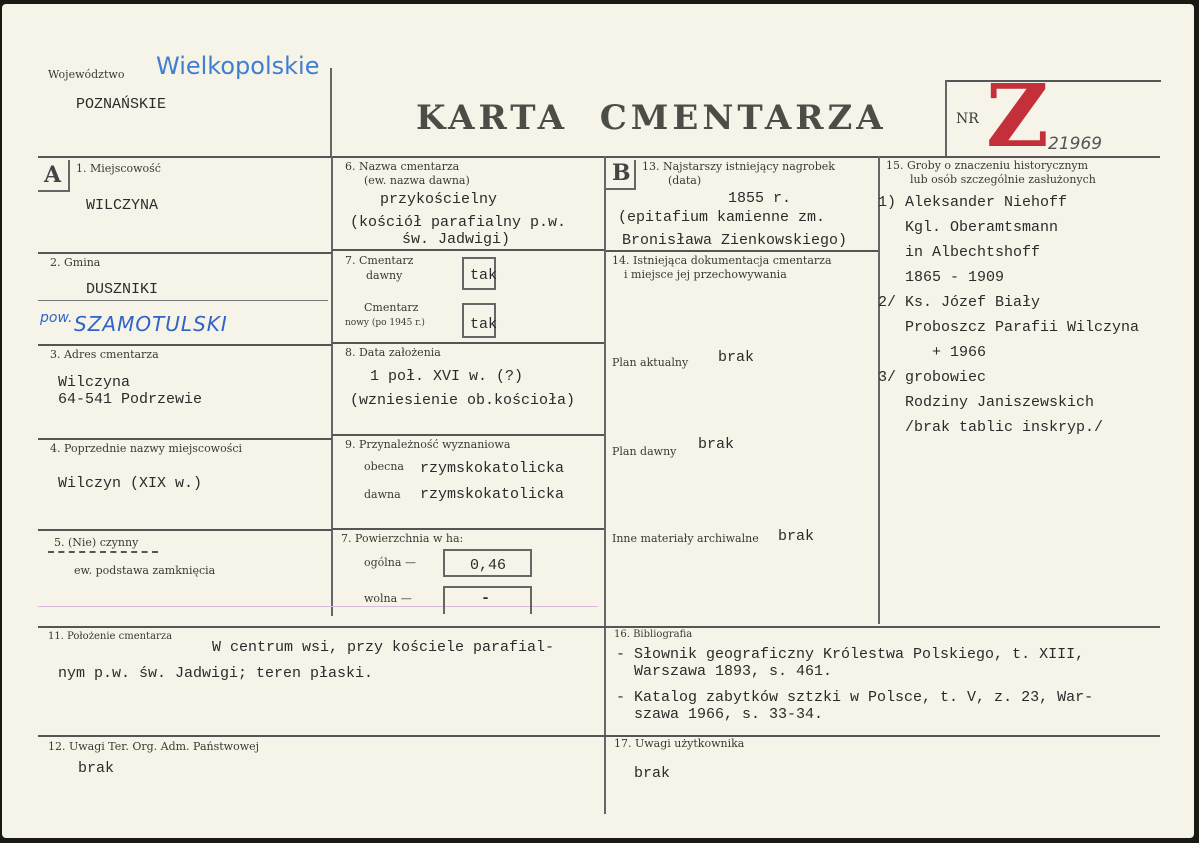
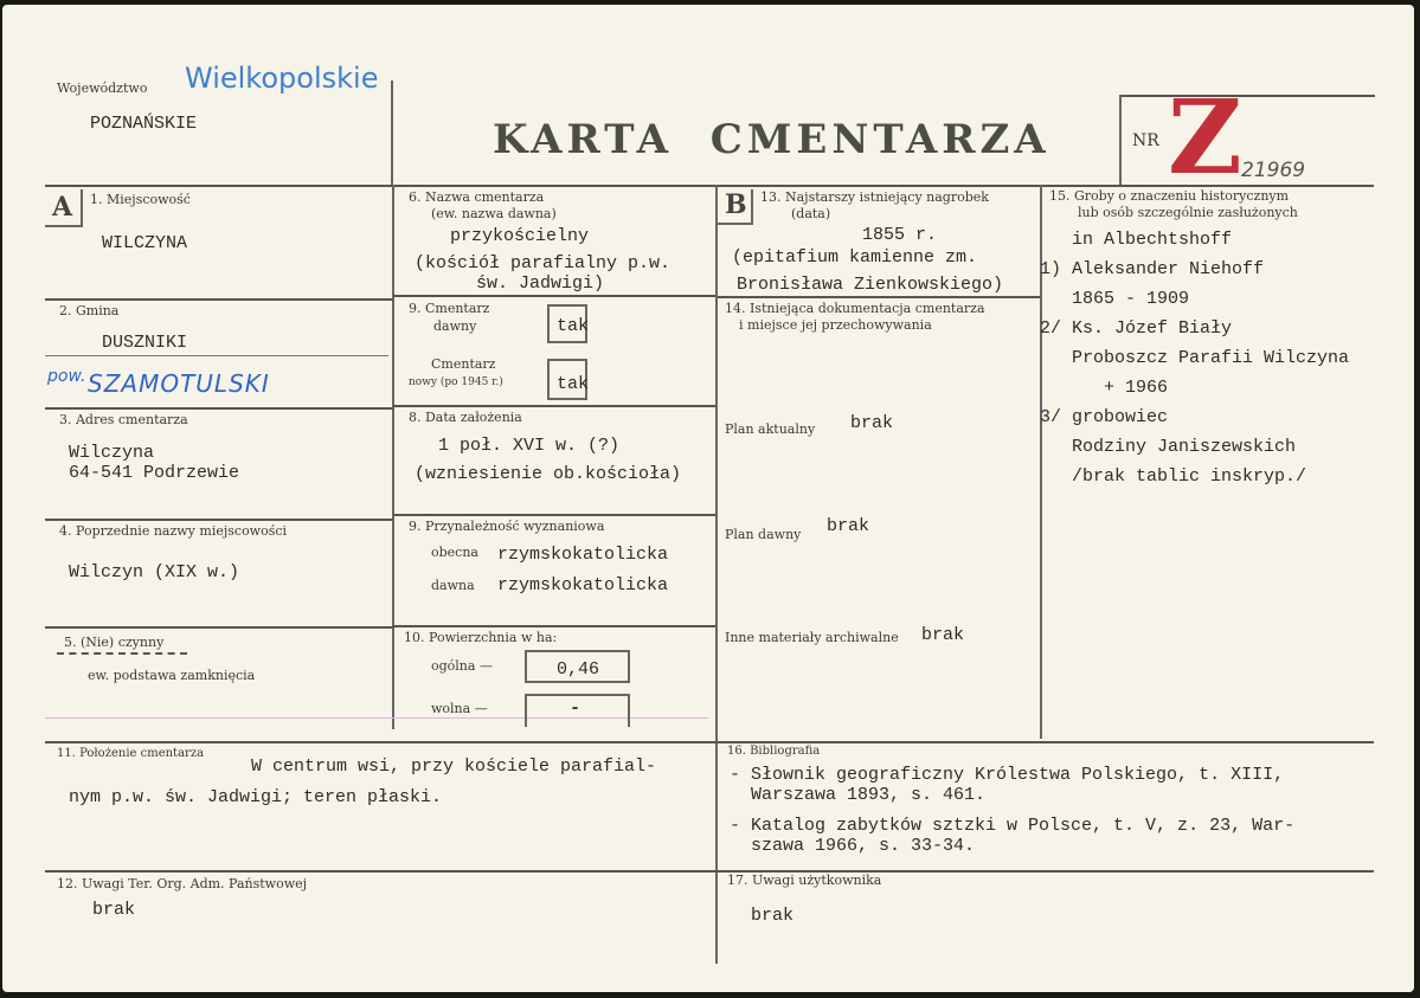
  Województwo
  Wielkopolskie
  POZNAŃSKIE
  KARTA CMENTARZA
  NR
  Z
  21969
  A
  1. Miejscowość
  WILCZYNA
  2. Gmina
  DUSZNIKI
  pow.
  SZAMOTULSKI
  3. Adres cmentarza
  Wilczyna
  64-541 Podrzewie
  4. Poprzednie nazwy miejscowości
  Wilczyn (XIX w.)
  5. (Nie) czynny
  ew. podstawa zamknięcia
  6. Nazwa cmentarza
  (ew. nazwa dawna)
  przykościelny
  (kościół parafialny p.w.
  św. Jadwigi)
- 7. Cmentarz
+ 9. Cmentarz
  dawny
  tak
  Cmentarz
  nowy (po 1945 r.)
  tak
  8. Data założenia
  1 poł. XVI w. (?)
  (wzniesienie ob.kościoła)
  9. Przynależność wyznaniowa
  obecna
  rzymskokatolicka
  dawna
  rzymskokatolicka
- 7. Powierzchnia w ha:
+ 10. Powierzchnia w ha:
  ogólna —
  0,46
  wolna —
  -
  B
  13. Najstarszy istniejący nagrobek
  (data)
  1855 r.
  (epitafium kamienne zm.
  Bronisława Zienkowskiego)
  14. Istniejąca dokumentacja cmentarza
  i miejsce jej przechowywania
  Plan aktualny
  brak
  Plan dawny
  brak
  Inne materiały archiwalne
  brak
  15. Groby o znaczeniu historycznym
  lub osób szczególnie zasłużonych
- 1) Aleksander Niehoff
+ in Albechtshoff
- Kgl. Oberamtsmann
- in Albechtshoff
+ 1) Aleksander Niehoff
  1865 - 1909
  2/ Ks. Józef Biały
  Proboszcz Parafii Wilczyna
  + 1966
  3/ grobowiec
  Rodziny Janiszewskich
  /brak tablic inskryp./
  11. Położenie cmentarza
  W centrum wsi, przy kościele parafial-
  nym p.w. św. Jadwigi; teren płaski.
  16. Bibliografia
  - Słownik geograficzny Królestwa Polskiego, t. XIII,
  Warszawa 1893, s. 461.
  - Katalog zabytków sztzki w Polsce, t. V, z. 23, War-
  szawa 1966, s. 33-34.
  12. Uwagi Ter. Org. Adm. Państwowej
  brak
  17. Uwagi użytkownika
  brak
